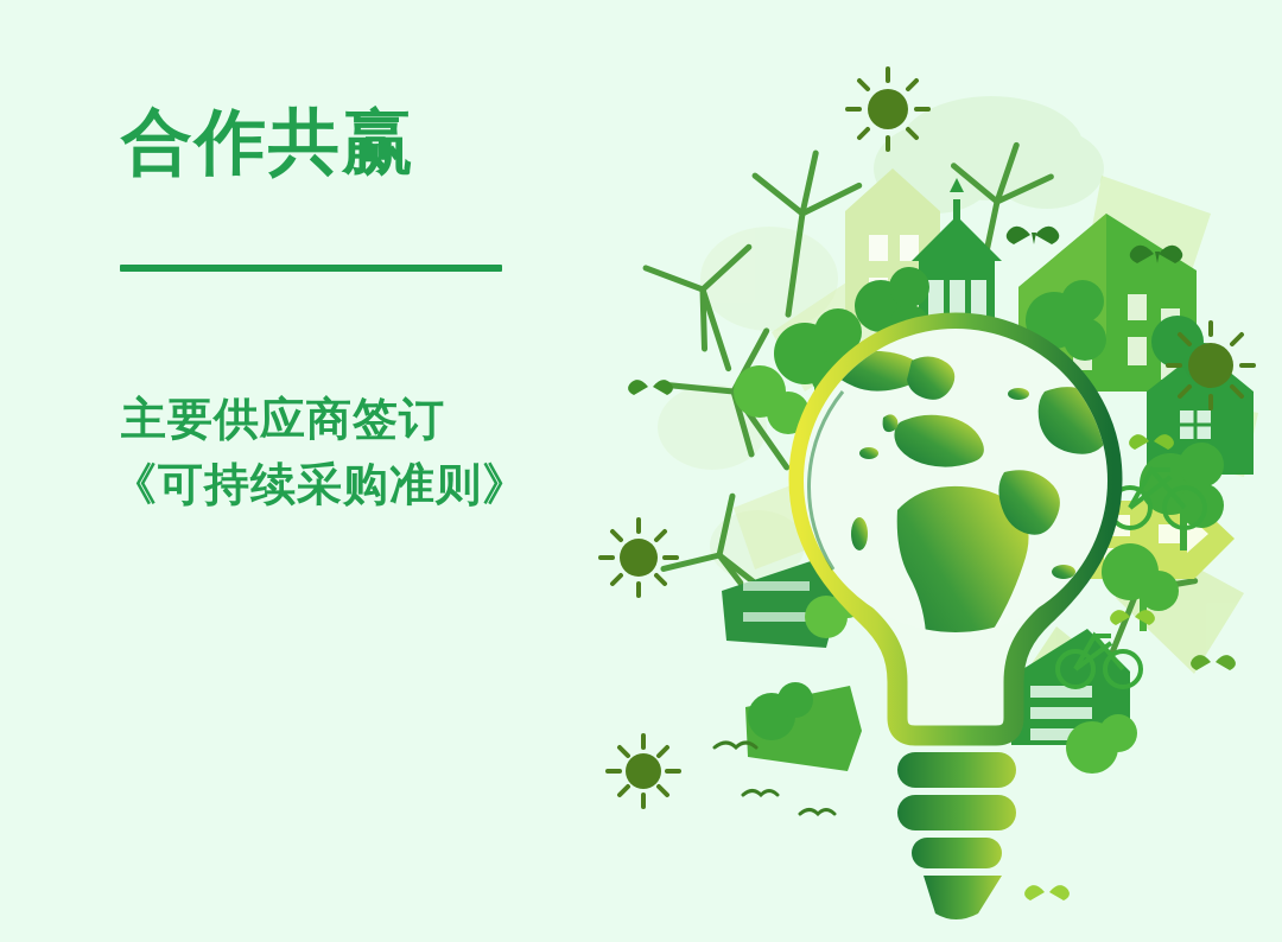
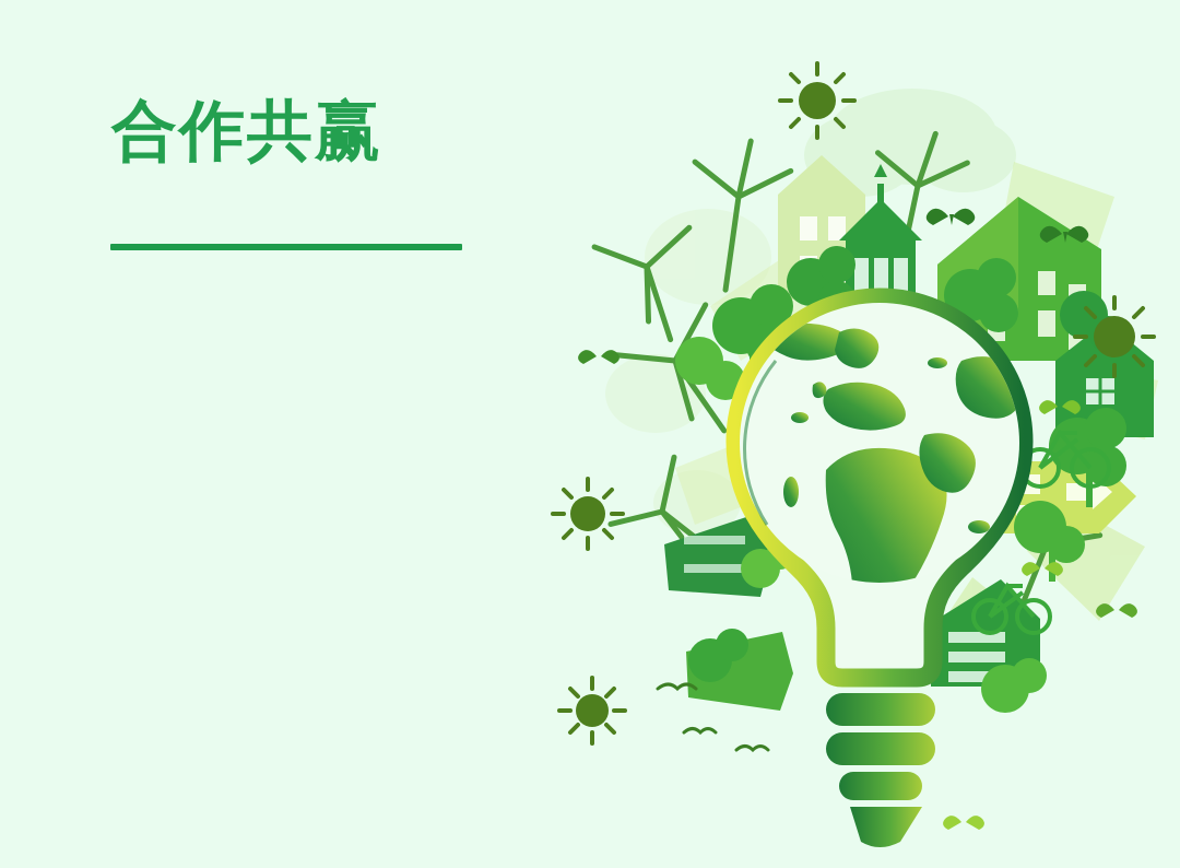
  合作共赢
- 主要供应商签订
- 《可持续采购准则》
